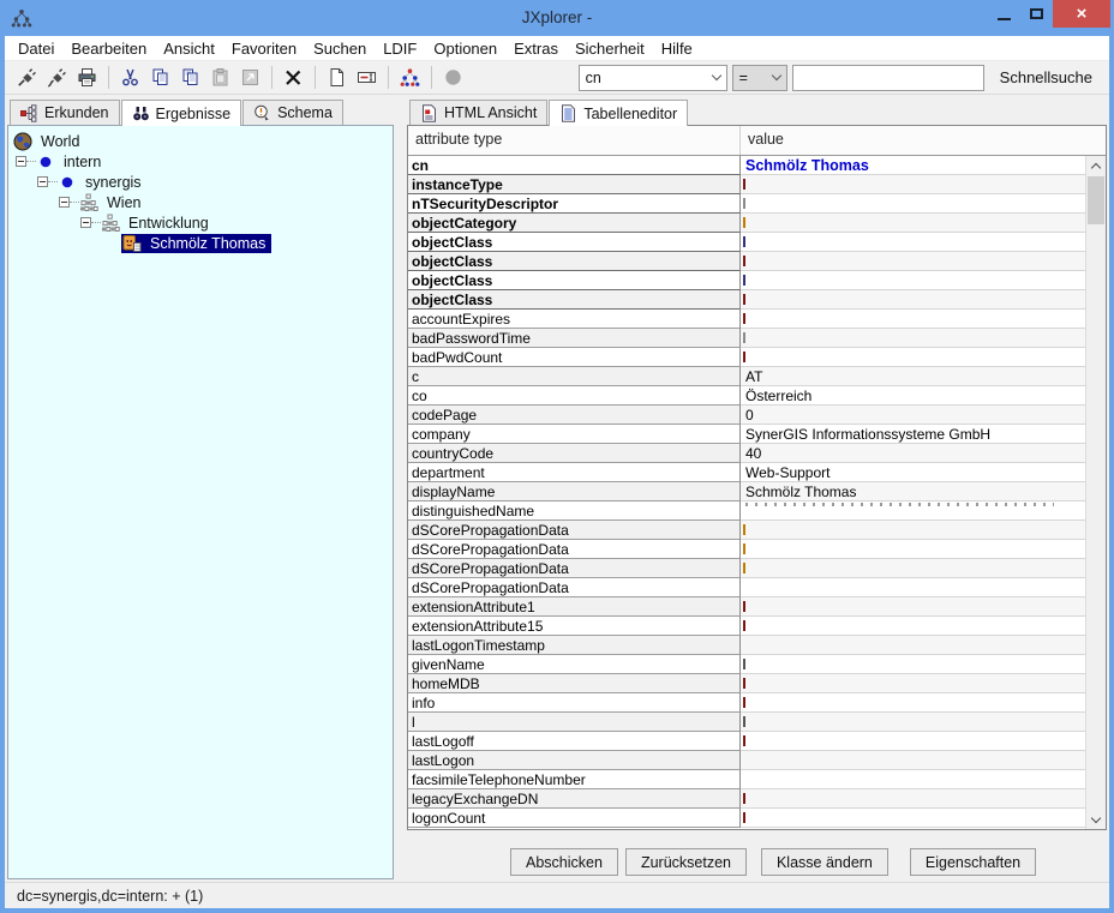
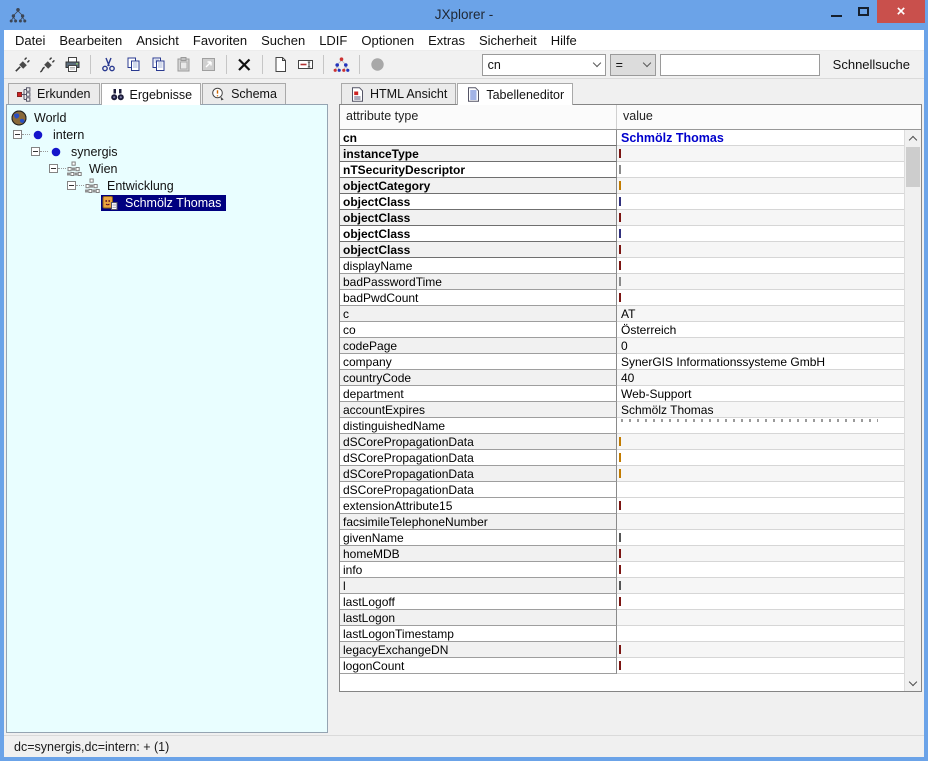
  JXplorer -
  ×
  Datei
  Bearbeiten
  Ansicht
  Favoriten
  Suchen
  LDIF
  Optionen
  Extras
  Sicherheit
  Hilfe
  cn
  =
  Schnellsuche
  Erkunden
  Ergebnisse
  Schema
  World
  intern
  synergis
  Wien
  Entwicklung
  Schmölz Thomas
  HTML Ansicht
  Tabelleneditor
  attribute type
  value
  cn
  Schmölz Thomas
  instanceType
  nTSecurityDescriptor
  objectCategory
  objectClass
  objectClass
  objectClass
  objectClass
- accountExpires
+ displayName
  badPasswordTime
  badPwdCount
  c
  AT
  co
  Österreich
  codePage
  0
  company
  SynerGIS Informationssysteme GmbH
  countryCode
  40
  department
  Web-Support
- displayName
+ accountExpires
  Schmölz Thomas
  distinguishedName
  dSCorePropagationData
  dSCorePropagationData
  dSCorePropagationData
  dSCorePropagationData
- extensionAttribute1
  extensionAttribute15
- lastLogonTimestamp
+ facsimileTelephoneNumber
  givenName
  homeMDB
  info
  l
  lastLogoff
  lastLogon
- facsimileTelephoneNumber
+ lastLogonTimestamp
  legacyExchangeDN
  logonCount
- Abschicken
- Zurücksetzen
- Klasse ändern
- Eigenschaften
  dc=synergis,dc=intern: + (1)
